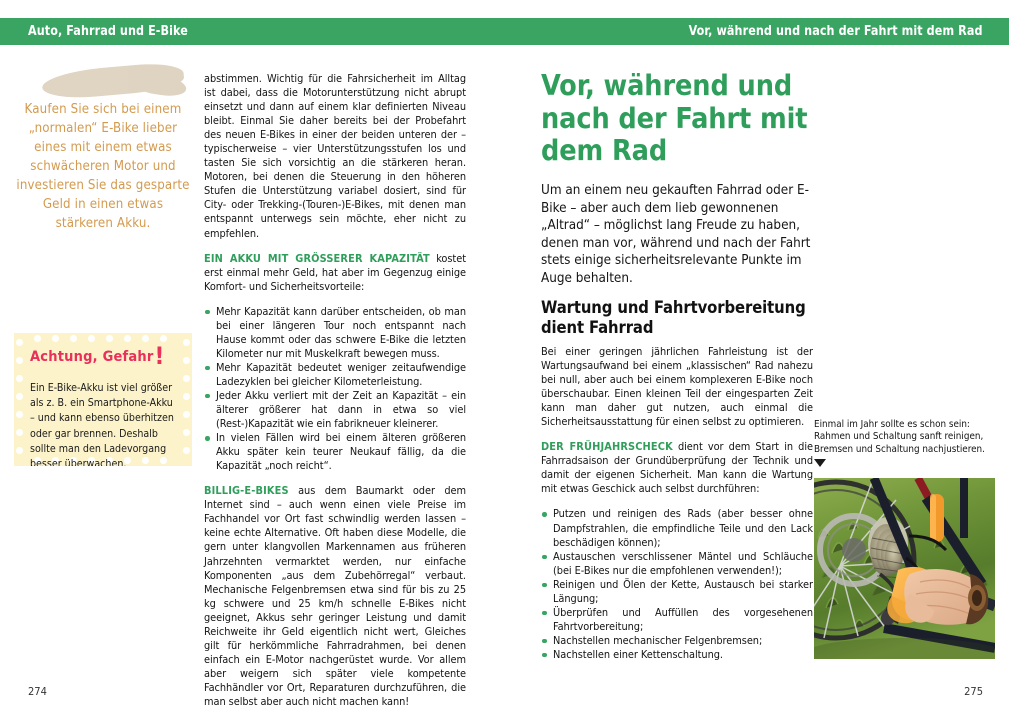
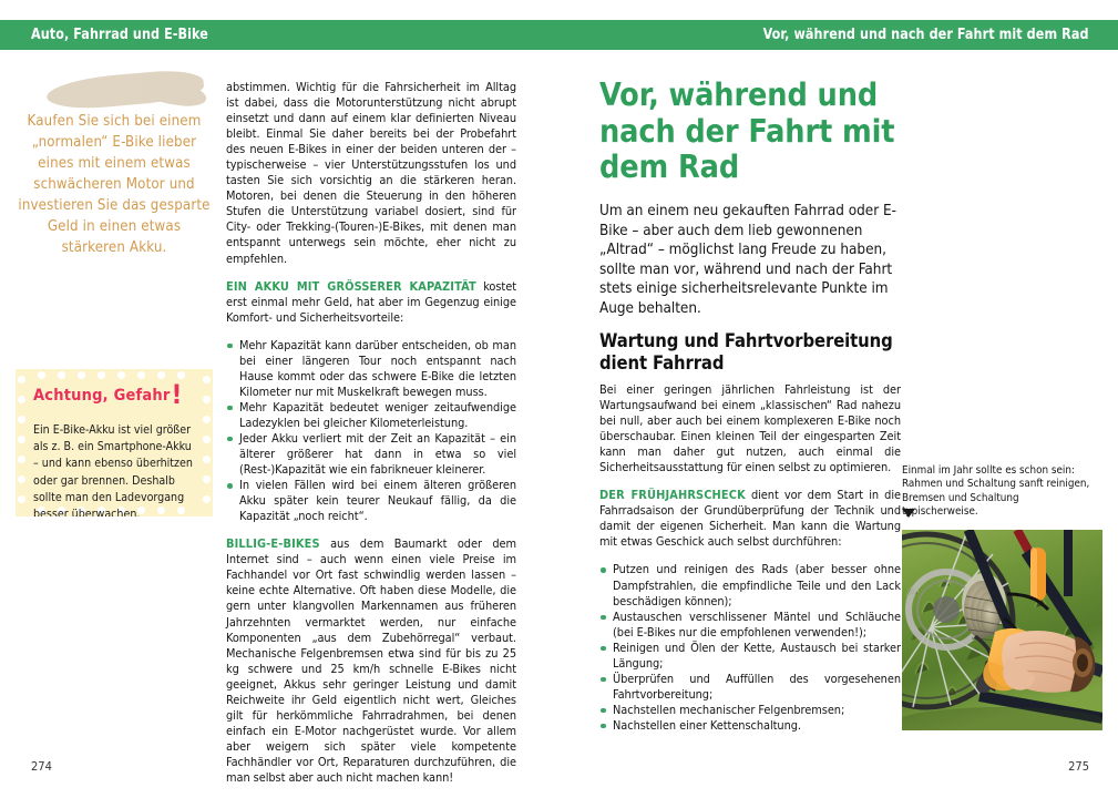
  Auto, Fahrrad und E-Bike
  Vor, während und nach der Fahrt mit dem Rad
  Kaufen Sie sich bei einem „normalen“ E-Bike lieber eines mit einem etwas schwächeren Motor und investieren Sie das gesparte Geld in einen etwas stärkeren Akku.
  Achtung, Gefahr!
  Ein E-Bike-Akku ist viel größer als z. B. ein Smartphone-Akku – und kann ebenso überhitzen oder gar brennen. Deshalb sollte man den Ladevorgang besser überwachen.
  abstimmen. Wichtig für die Fahrsicherheit im Alltag ist dabei, dass die Motorunterstützung nicht abrupt einsetzt und dann auf einem klar definierten Niveau bleibt. Einmal Sie daher bereits bei der Probefahrt des neuen E-Bikes in einer der beiden unteren der – typischerweise – vier Unterstützungsstufen los und tasten Sie sich vorsichtig an die stärkeren heran. Motoren, bei denen die Steuerung in den höheren Stufen die Unterstützung variabel dosiert, sind für City- oder Trekking-(Touren-)E-Bikes, mit denen man entspannt unterwegs sein möchte, eher nicht zu empfehlen.
  EIN AKKU MIT GRÖSSERER KAPAZITÄT kostet erst einmal mehr Geld, hat aber im Gegenzug einige Komfort- und Sicherheitsvorteile:
  Mehr Kapazität kann darüber entscheiden, ob man bei einer längeren Tour noch entspannt nach Hause kommt oder das schwere E-Bike die letzten Kilometer nur mit Muskelkraft bewegen muss.
  Mehr Kapazität bedeutet weniger zeitaufwendige Ladezyklen bei gleicher Kilometerleistung.
  Jeder Akku verliert mit der Zeit an Kapazität – ein älterer größerer hat dann in etwa so viel (Rest-)Kapazität wie ein fabrikneuer kleinerer.
  In vielen Fällen wird bei einem älteren größeren Akku später kein teurer Neukauf fällig, da die Kapazität „noch reicht“.
  BILLIG-E-BIKES aus dem Baumarkt oder dem Internet sind – auch wenn einen viele Preise im Fachhandel vor Ort fast schwindlig werden lassen – keine echte Alternative. Oft haben diese Modelle, die gern unter klangvollen Markennamen aus früheren Jahrzehnten vermarktet werden, nur einfache Komponenten „aus dem Zubehörregal“ verbaut. Mechanische Felgenbremsen etwa sind für bis zu 25 kg schwere und 25 km/h schnelle E-Bikes nicht geeignet, Akkus sehr geringer Leistung und damit Reichweite ihr Geld eigentlich nicht wert, Gleiches gilt für herkömmliche Fahrradrahmen, bei denen einfach ein E-Motor nachgerüstet wurde. Vor allem aber weigern sich später viele kompetente Fachhändler vor Ort, Reparaturen durchzuführen, die man selbst aber auch nicht machen kann!
  274
  Vor, während und nach der Fahrt mit dem Rad
- Um an einem neu gekauften Fahrrad oder E-Bike – aber auch dem lieb gewonnenen „Altrad“ – möglichst lang Freude zu haben, denen man vor, während und nach der Fahrt stets einige sicherheitsrelevante Punkte im Auge behalten.
+ Um an einem neu gekauften Fahrrad oder E-Bike – aber auch dem lieb gewonnenen „Altrad“ – möglichst lang Freude zu haben, sollte man vor, während und nach der Fahrt stets einige sicherheitsrelevante Punkte im Auge behalten.
  Wartung und Fahrtvorbereitung dient Fahrrad
  Bei einer geringen jährlichen Fahrleistung ist der Wartungsaufwand bei einem „klassischen“ Rad nahezu bei null, aber auch bei einem komplexeren E-Bike noch überschaubar. Einen kleinen Teil der eingesparten Zeit kann man daher gut nutzen, auch einmal die Sicherheitsausstattung für einen selbst zu optimieren.
  DER FRÜHJAHRSCHECK dient vor dem Start in die Fahrradsaison der Grundüberprüfung der Technik und damit der eigenen Sicherheit. Man kann die Wartung mit etwas Geschick auch selbst durchführen:
  Putzen und reinigen des Rads (aber besser ohne Dampfstrahlen, die empfindliche Teile und den Lack beschädigen können);
  Austauschen verschlissener Mäntel und Schläuche (bei E-Bikes nur die empfohlenen verwenden!);
  Reinigen und Ölen der Kette, Austausch bei starker Längung;
  Überprüfen und Auffüllen des vorgesehenen Fahrtvorbereitung;
  Nachstellen mechanischer Felgenbremsen;
  Nachstellen einer Kettenschaltung.
  275
- Einmal im Jahr sollte es schon sein: Rahmen und Schaltung sanft reinigen, Bremsen und Schaltung nachjustieren.
+ Einmal im Jahr sollte es schon sein: Rahmen und Schaltung sanft reinigen, Bremsen und Schaltung typischerweise.
